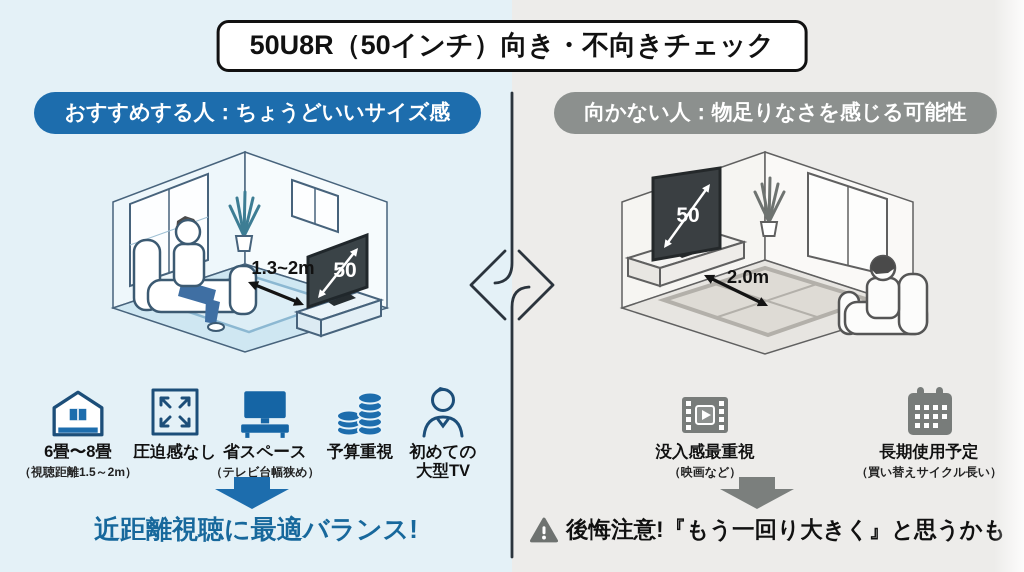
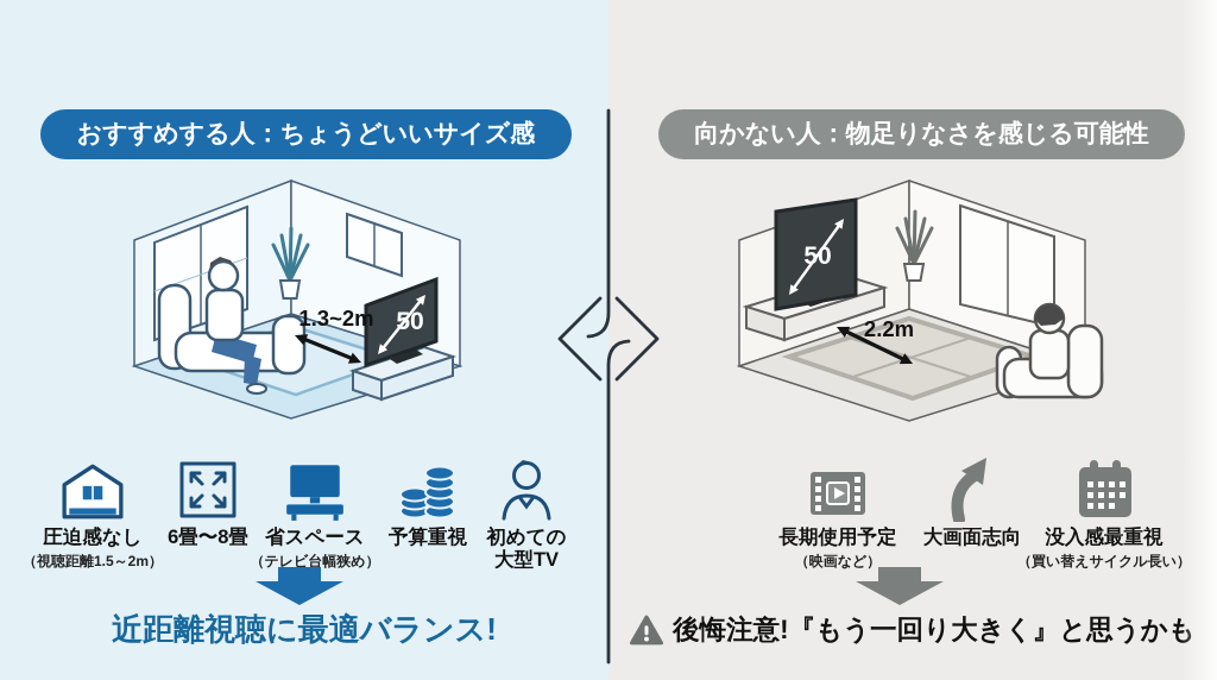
- 50U8R（50インチ）向き・不向きチェック
  おすすめする人：ちょうどいいサイズ感
  向かない人：物足りなさを感じる可能性
  50
  1.3~2m
  50
- 2.0m
+ 2.2m
- 6畳〜8畳
+ 圧迫感なし
  （視聴距離1.5～2m）
- 圧迫感なし
+ 6畳〜8畳
  省スペース
  （テレビ台幅狭め）
  予算重視
  初めての
  大型TV
- 没入感最重視
+ 長期使用予定
  （映画など）
+ 大画面志向
- 長期使用予定
+ 没入感最重視
  （買い替えサイクル長い
  近距離視聴に最適バランス!
  後悔注意!『もう一回り大きく』と思うか
